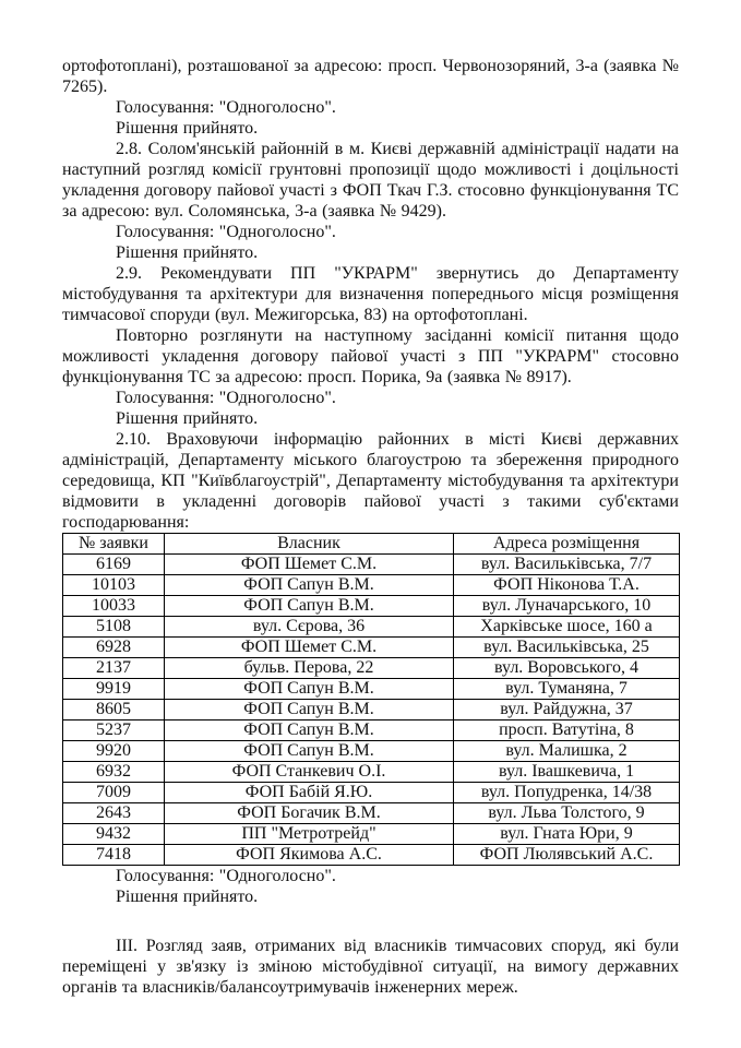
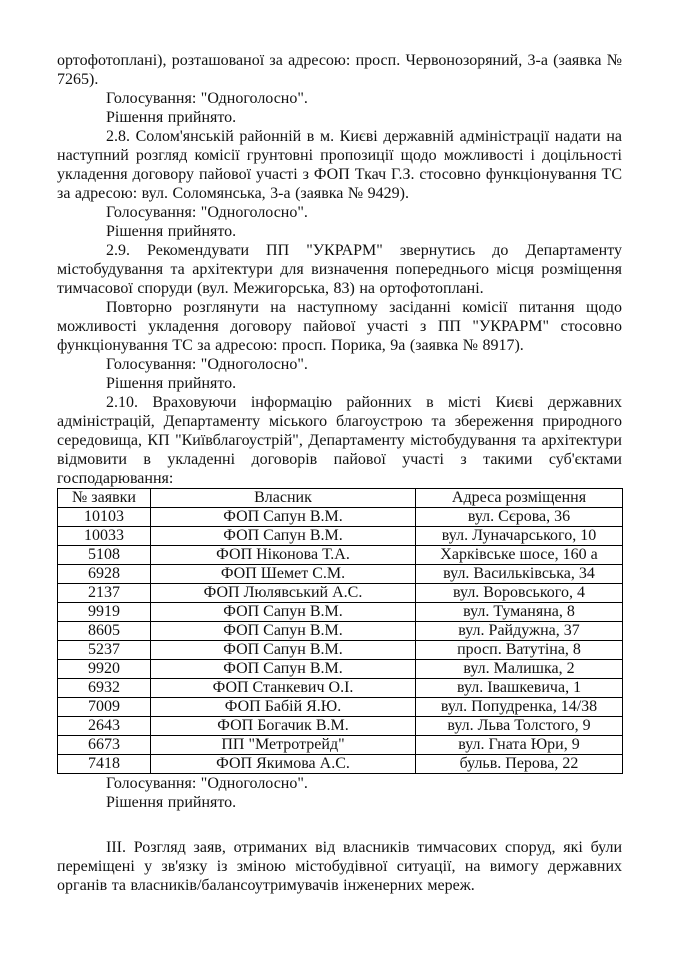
  ортофотоплані), розташованої за адресою: просп. Червонозоряний, 3-а (заявка № 7265).
  Голосування: "Одноголосно".
  Рішення прийнято.
  2.8. Солом'янській районній в м. Києві державній адміністрації надати на наступний розгляд комісії грунтовні пропозиції щодо можливості і доцільності укладення договору пайової участі з ФОП Ткач Г.З. стосовно функціонування ТС за адресою: вул. Соломянська, 3-а (заявка № 9429).
  Голосування: "Одноголосно".
  Рішення прийнято.
  2.9. Рекомендувати ПП "УКРАРМ" звернутись до Департаменту містобудування та архітектури для визначення попереднього місця розміщення тимчасової споруди (вул. Межигорська, 83) на ортофотоплані.
  Повторно розглянути на наступному засіданні комісії питання щодо можливості укладення договору пайової участі з ПП "УКРАРМ" стосовно функціонування ТС за адресою: просп. Порика, 9а (заявка № 8917).
  Голосування: "Одноголосно".
  Рішення прийнято.
  2.10. Враховуючи інформацію районних в місті Києві державних адміністрацій, Департаменту міського благоустрою та збереження природного середовища, КП "Київблагоустрій", Департаменту містобудування та архітектури відмовити в укладенні договорів пайової участі з такими суб'єктами господарювання:
  № заявки	Власник	Адреса розміщення
- 6169	ФОП Шемет С.М.	вул. Васильківська, 7/7
- 10103	ФОП Сапун В.М.	ФОП Ніконова Т.А.
+ 10103	ФОП Сапун В.М.	вул. Сєрова, 36
  10033	ФОП Сапун В.М.	вул. Луначарського, 10
- 5108	вул. Сєрова, 36	Харківське шосе, 160 а
+ 5108	ФОП Ніконова Т.А.	Харківське шосе, 160 а
- 6928	ФОП Шемет С.М.	вул. Васильківська, 25
+ 6928	ФОП Шемет С.М.	вул. Васильківська, 34
- 2137	бульв. Перова, 22	вул. Воровського, 4
+ 2137	ФОП Люлявський А.С.	вул. Воровського, 4
- 9919	ФОП Сапун В.М.	вул. Туманяна, 7
+ 9919	ФОП Сапун В.М.	вул. Туманяна, 8
  8605	ФОП Сапун В.М.	вул. Райдужна, 37
  5237	ФОП Сапун В.М.	просп. Ватутіна, 8
  9920	ФОП Сапун В.М.	вул. Малишка, 2
  6932	ФОП Станкевич О.І.	вул. Івашкевича, 1
  7009	ФОП Бабій Я.Ю.	вул. Попудренка, 14/38
  2643	ФОП Богачик В.М.	вул. Льва Толстого, 9
- 9432	ПП "Метротрейд"	вул. Гната Юри, 9
+ 6673	ПП "Метротрейд"	вул. Гната Юри, 9
- 7418	ФОП Якимова А.С.	ФОП Люлявський А.С.
+ 7418	ФОП Якимова А.С.	бульв. Перова, 22
  Голосування: "Одноголосно".
  Рішення прийнято.
  III. Розгляд заяв, отриманих від власників тимчасових споруд, які були переміщені у зв'язку із зміною містобудівної ситуації, на вимогу державних органів та власників/балансоутримувачів інженерних мереж.
